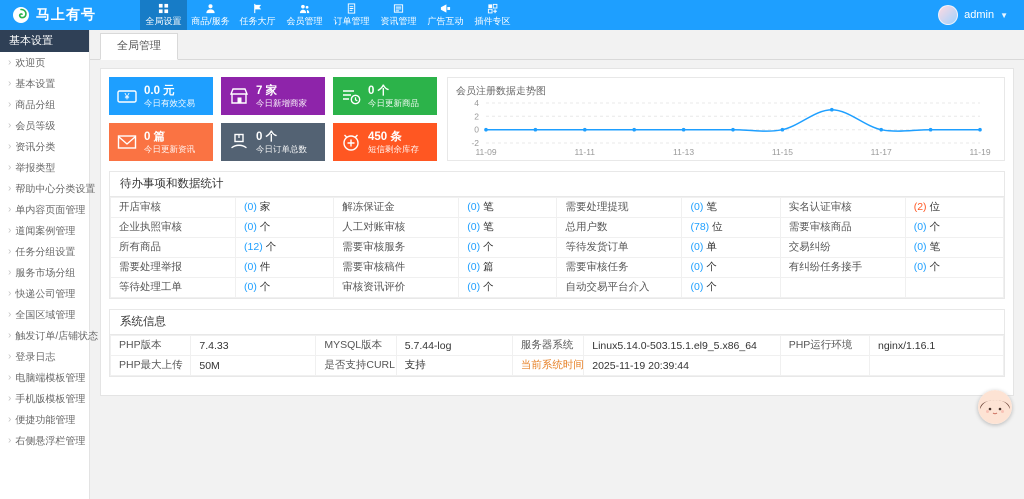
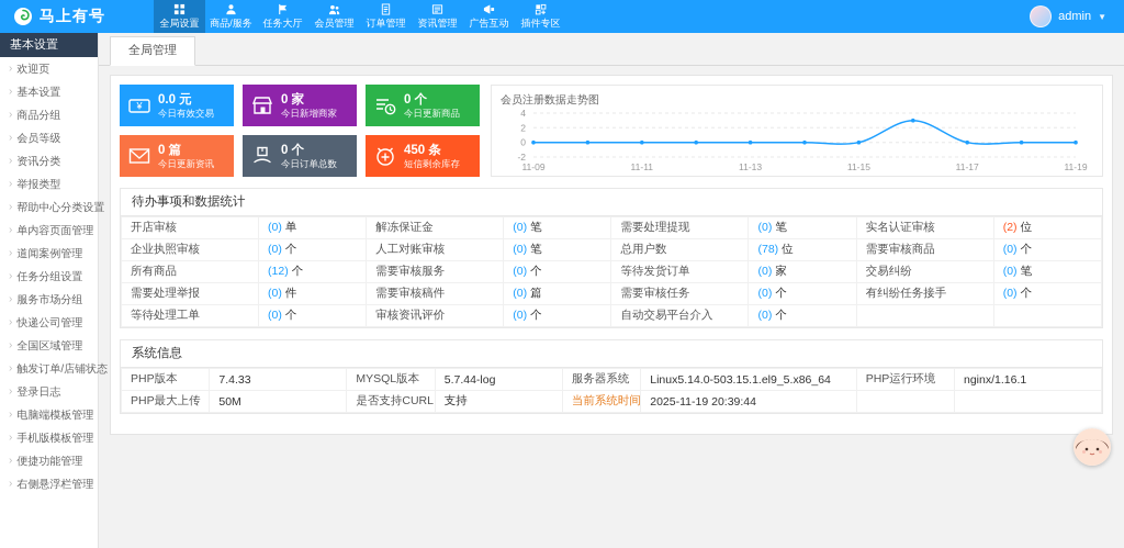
  马上有号
  全局设置
  商品/服务
  任务大厅
  会员管理
  订单管理
  资讯管理
  广告互动
  插件专区
  admin
  ▼
  基本设置
  ›
  欢迎页
  ›
  基本设置
  ›
  商品分组
  ›
  会员等级
  ›
  资讯分类
  ›
  举报类型
  ›
  帮助中心分类设置
  ›
  单内容页面管理
  ›
  道闻案例管理
  ›
  任务分组设置
  ›
  服务市场分组
  ›
  快递公司管理
  ›
  全国区域管理
  ›
  触发订单/店铺状态
  ›
  登录日志
  ›
  电脑端模板管理
  ›
  手机版模板管理
  ›
  便捷功能管理
  ›
  右侧悬浮栏管理
  全局管理
  ¥
  0.0 元
  今日有效交易
- 7 家
+ 0 家
  今日新增商家
  0 个
  今日更新商品
  0 篇
  今日更新资讯
  0 个
  今日订单总数
  450 条
  短信剩余库存
  会员注册数据走势图
  4
  2
  0
  -2
  11-09
  11-11
  11-13
  11-15
  11-17
  11-19
  待办事项和数据统计
- 开店审核	(0) 家	解冻保证金	(0) 笔	需要处理提现	(0) 笔	实名认证审核	(2) 位
+ 开店审核	(0) 单	解冻保证金	(0) 笔	需要处理提现	(0) 笔	实名认证审核	(2) 位
  企业执照审核	(0) 个	人工对账审核	(0) 笔	总用户数	(78) 位	需要审核商品	(0) 个
- 所有商品	(12) 个	需要审核服务	(0) 个	等待发货订单	(0) 单	交易纠纷	(0) 笔
+ 所有商品	(12) 个	需要审核服务	(0) 个	等待发货订单	(0) 家	交易纠纷	(0) 笔
  需要处理举报	(0) 件	需要审核稿件	(0) 篇	需要审核任务	(0) 个	有纠纷任务接手	(0) 个
  等待处理工单	(0) 个	审核资讯评价	(0) 个	自动交易平台介入	(0) 个
  系统信息
  PHP版本	7.4.33	MYSQL版本	5.7.44-log	服务器系统	Linux5.14.0-503.15.1.el9_5.x86_64	PHP运行环境	nginx/1.16.1
  PHP最大上传	50M	是否支持CURL	支持	当前系统时间	2025-11-19 20:39:44
